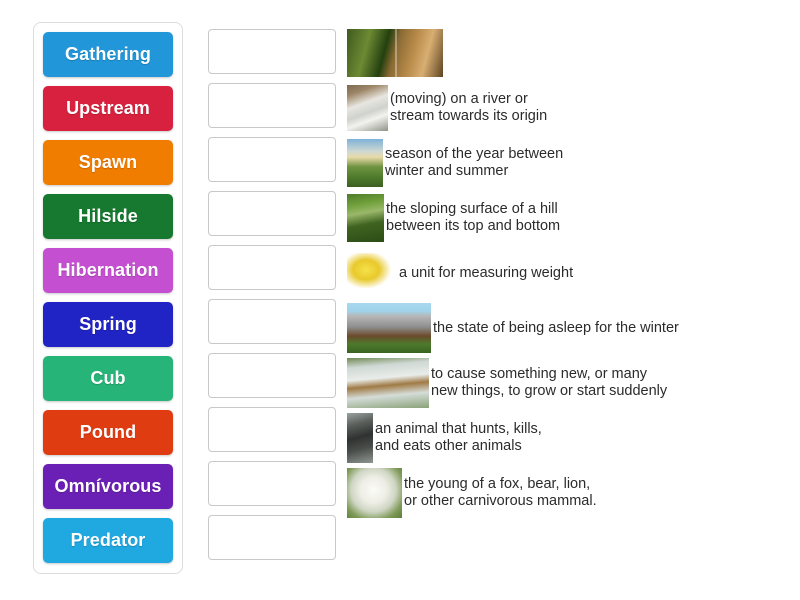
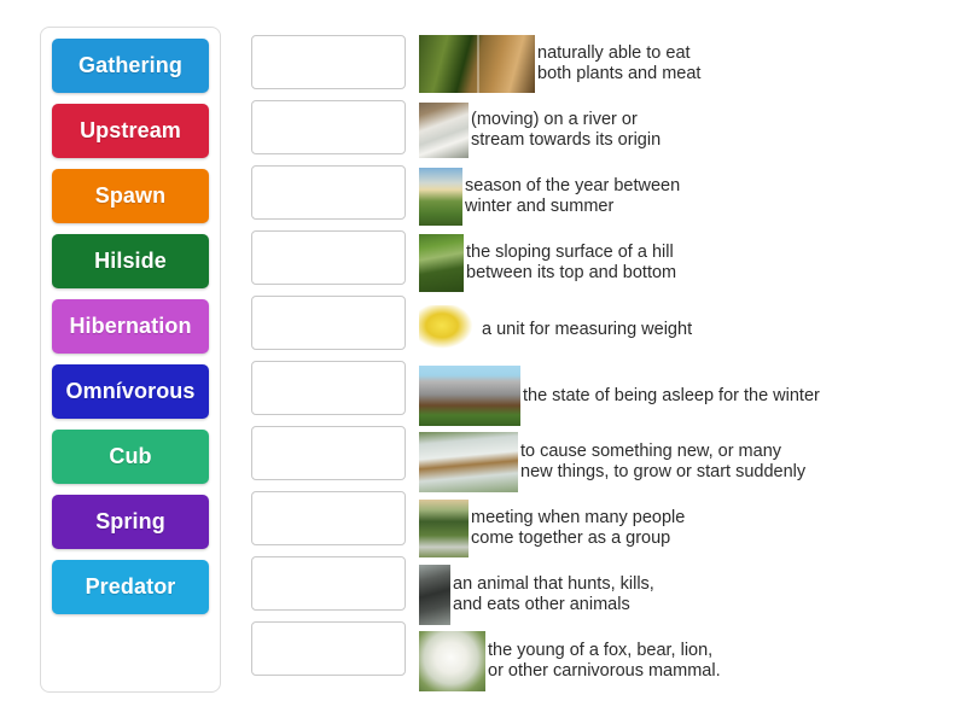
  Gathering
  Upstream
  Spawn
  Hilside
  Hibernation
- Spring
+ Omnívorous
  Cub
- Pound
- Omnívorous
+ Spring
  Predator
+ naturally able to eat
+ both plants and meat
  (moving) on a river or
  stream towards its origin
  season of the year between
  winter and summer
  the sloping surface of a hill
  between its top and bottom
  a unit for measuring weight
  the state of being asleep for the winter
  to cause something new, or many
  new things, to grow or start suddenly
+ meeting when many people
+ come together as a group
  an animal that hunts, kills,
  and eats other animals
  the young of a fox, bear, lion,
  or other carnivorous mammal.
